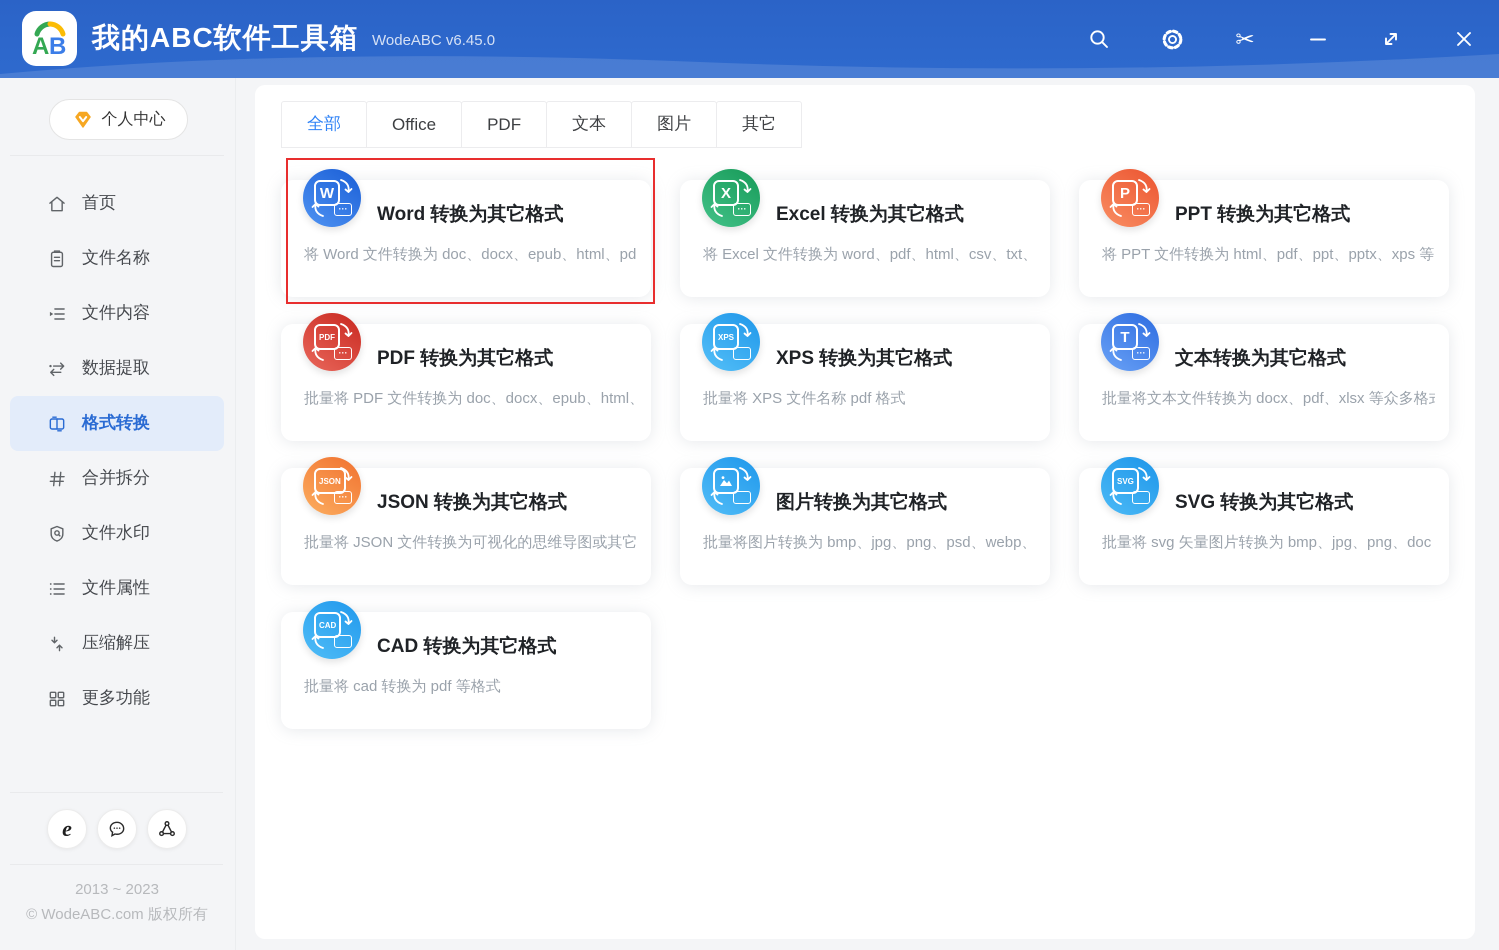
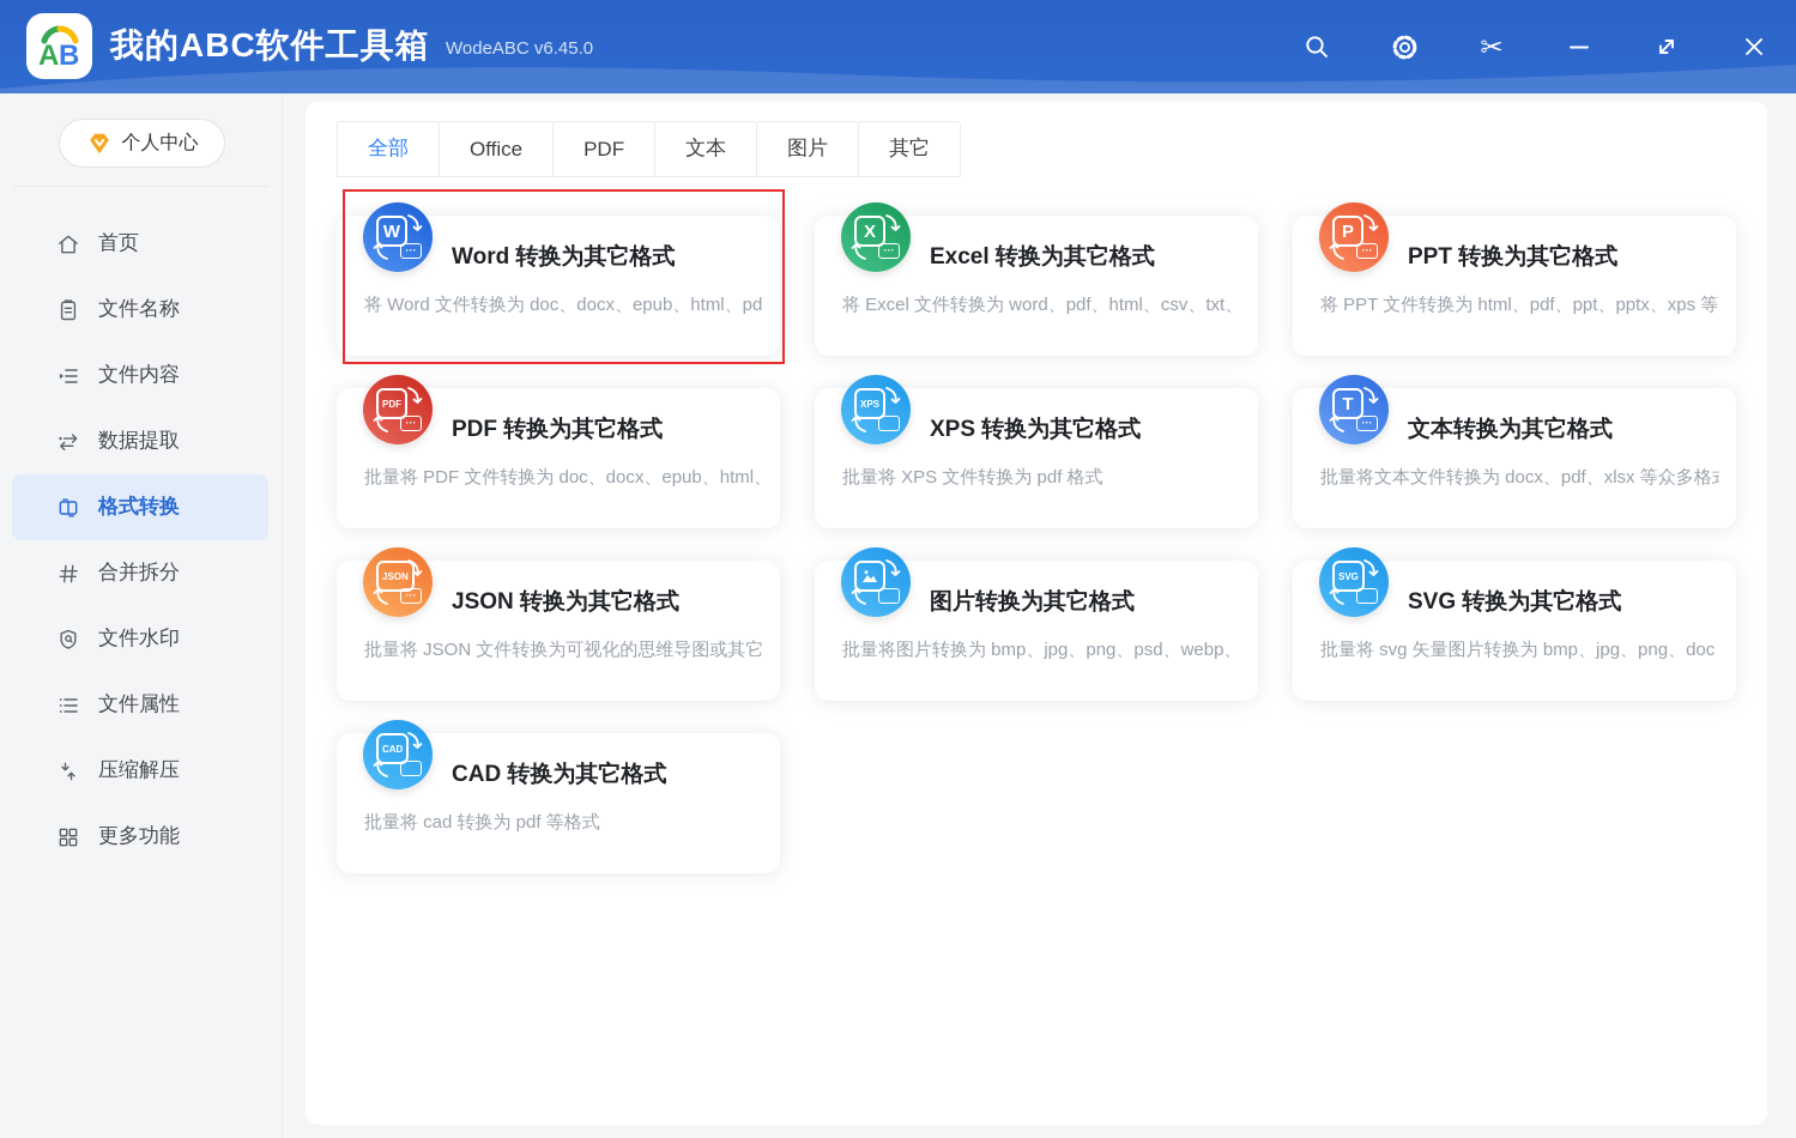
  A
  B
  我的ABC软件工具箱
  WodeABC v6.45.0
  ✂
  个人中心
  首页
  文件名称
  文件内容
  数据提取
  格式转换
  合并拆分
  文件水印
  文件属性
  压缩解压
  更多功能
- e
- 2013 ~ 2023
- © WodeABC.com 版权所有
  全部
  Office
  PDF
  文本
  图片
  其它
  W
  Word 转换为其它格式
  将 Word 文件转换为 doc、docx、epub、html、pd
  X
  Excel 转换为其它格式
  将 Excel 文件转换为 word、pdf、html、csv、txt、
  P
  PPT 转换为其它格式
  将 PPT 文件转换为 html、pdf、ppt、pptx、xps 等
  PDF
  PDF 转换为其它格式
  批量将 PDF 文件转换为 doc、docx、epub、html、
  XPS
  XPS 转换为其它格式
- 批量将 XPS 文件名称 pdf 格式
+ 批量将 XPS 文件转换为 pdf 格式
  T
  文本转换为其它格式
  批量将文本文件转换为 docx、pdf、xlsx 等众多格
  JSON
  JSON 转换为其它格式
  批量将 JSON 文件转换为可视化的思维导图或其它
  图片转换为其它格式
  批量将图片转换为 bmp、jpg、png、psd、webp、
  SVG
  SVG 转换为其它格式
  批量将 svg 矢量图片转换为 bmp、jpg、png、doc
  CAD
  CAD 转换为其它格式
  批量将 cad 转换为 pdf 等格式
